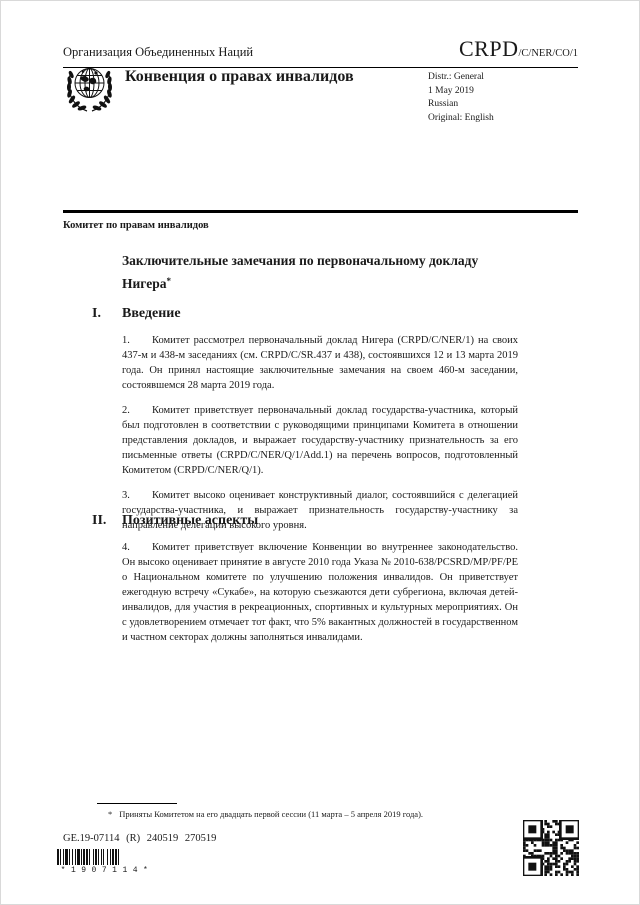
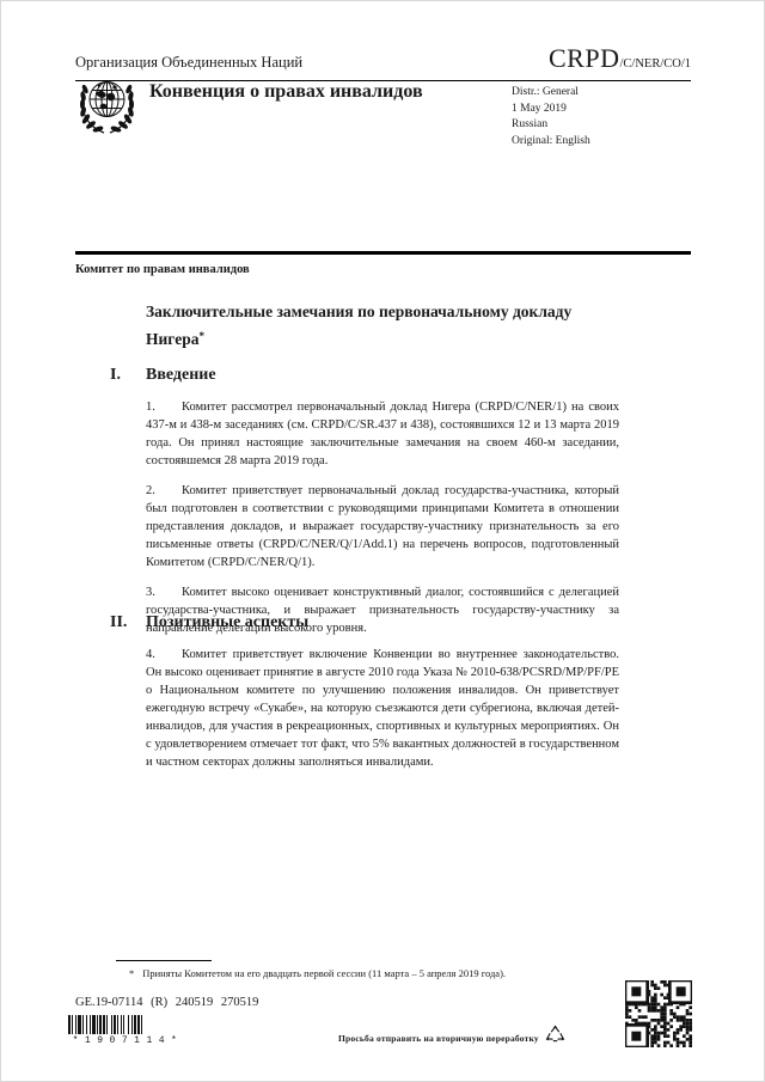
  Организация Объединенных Наций
  CRPD/C/NER/CO/1
  Конвенция о правах инвалидов
  Distr.: General
  1 May 2019
  Russian
  Original: English
  Комитет по правам инвалидов
  Заключительные замечания по первоначальному докладу Нигера*
  I.
  Введение
  1. Комитет рассмотрел первоначальный доклад Нигера (CRPD/C/NER/1) на своих 437-м и 438-м заседаниях (см. CRPD/C/SR.437 и 438), состоявшихся 12 и 13 марта 2019 года. Он принял настоящие заключительные замечания на своем 460-м заседании, состоявшемся 28 марта 2019 года.
  2. Комитет приветствует первоначальный доклад государства-участника, который был подготовлен в соответствии с руководящими принципами Комитета в отношении представления докладов, и выражает государству-участнику признательность за его письменные ответы (CRPD/C/NER/Q/1/Add.1) на перечень вопросов, подготовленный Комитетом (CRPD/C/NER/Q/1).
  3. Комитет высоко оценивает конструктивный диалог, состоявшийся с делегацией государства-участника, и выражает признательность государству-участнику за направление делегации высокого уровня.
  II.
  Позитивные аспекты
  4. Комитет приветствует включение Конвенции во внутреннее законодательство. Он высоко оценивает принятие в августе 2010 года Указа № 2010-638/PCSRD/MP/PF/PE о Национальном комитете по улучшению положения инвалидов. Он приветствует ежегодную встречу «Сукабе», на которую съезжаются дети субрегиона, включая детей-инвалидов, для участия в рекреационных, спортивных и культурных мероприятиях. Он с удовлетворением отмечает тот факт, что 5% вакантных должностей в государственном и частном секторах должны заполняться инвалидами.
  * Приняты Комитетом на его двадцать первой сессии (11 марта – 5 апреля 2019 года).
  GE.19-07114 (R) 240519 270519
  *1907114*
+ Просьба отправить на вторичную переработку
